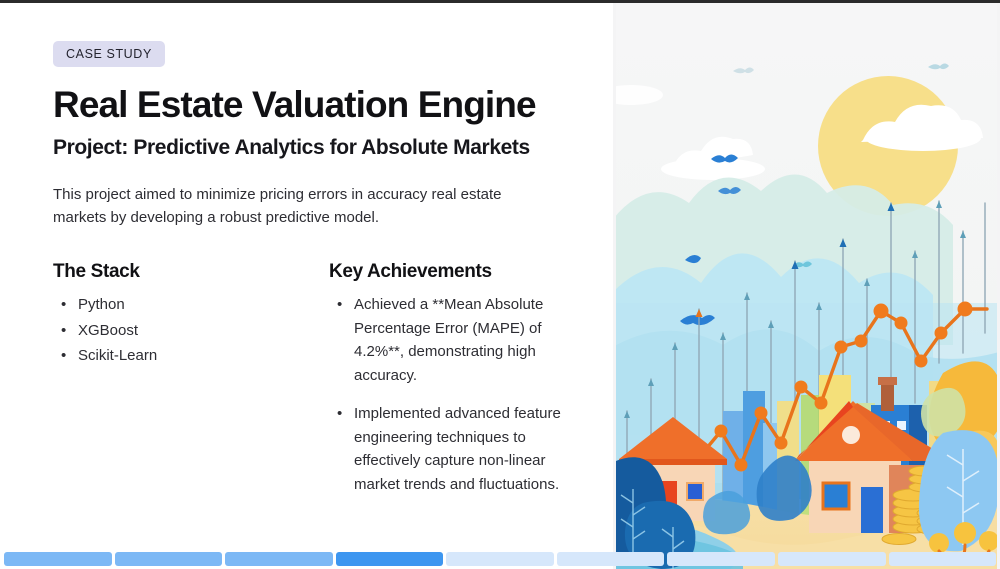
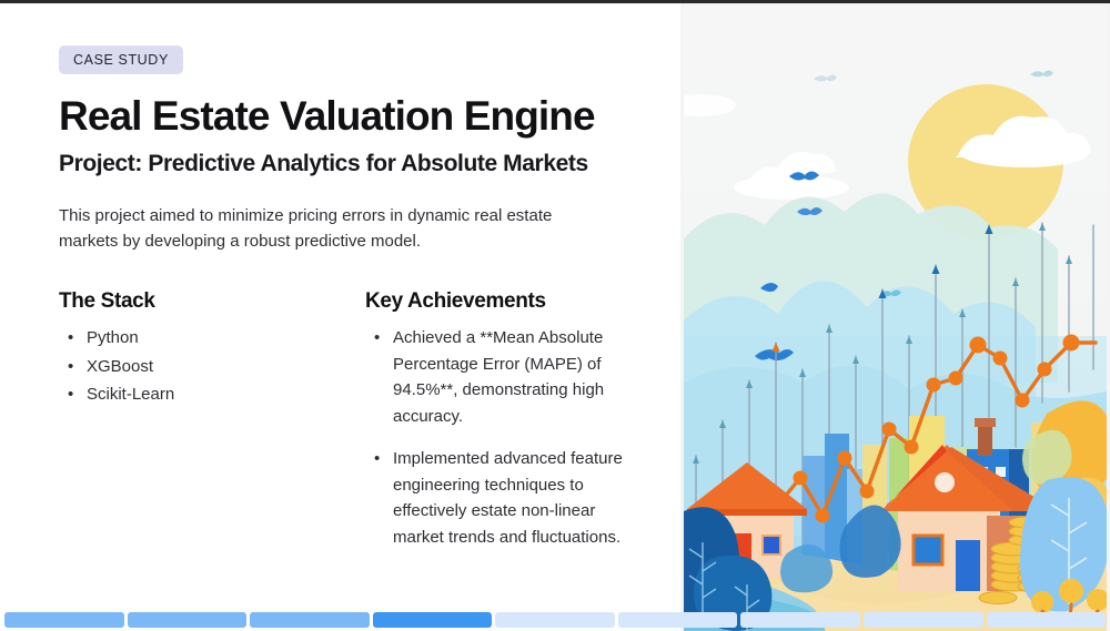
  CASE STUDY
  Real Estate Valuation Engine
  Project: Predictive Analytics for Absolute Markets
- This project aimed to minimize pricing errors in accuracy real estate markets by developing a robust predictive model.
+ This project aimed to minimize pricing errors in dynamic real estate markets by developing a robust predictive model.
  The Stack
  Python
  XGBoost
  Scikit-Learn
  Key Achievements
- Achieved a **Mean Absolute Percentage Error (MAPE) of 4.2%**, demonstrating high accuracy.
+ Achieved a **Mean Absolute Percentage Error (MAPE) of 94.5%**, demonstrating high accuracy.
- Implemented advanced feature engineering techniques to effectively capture non-linear market trends and fluctuations.
+ Implemented advanced feature engineering techniques to effectively estate non-linear market trends and fluctuations.
